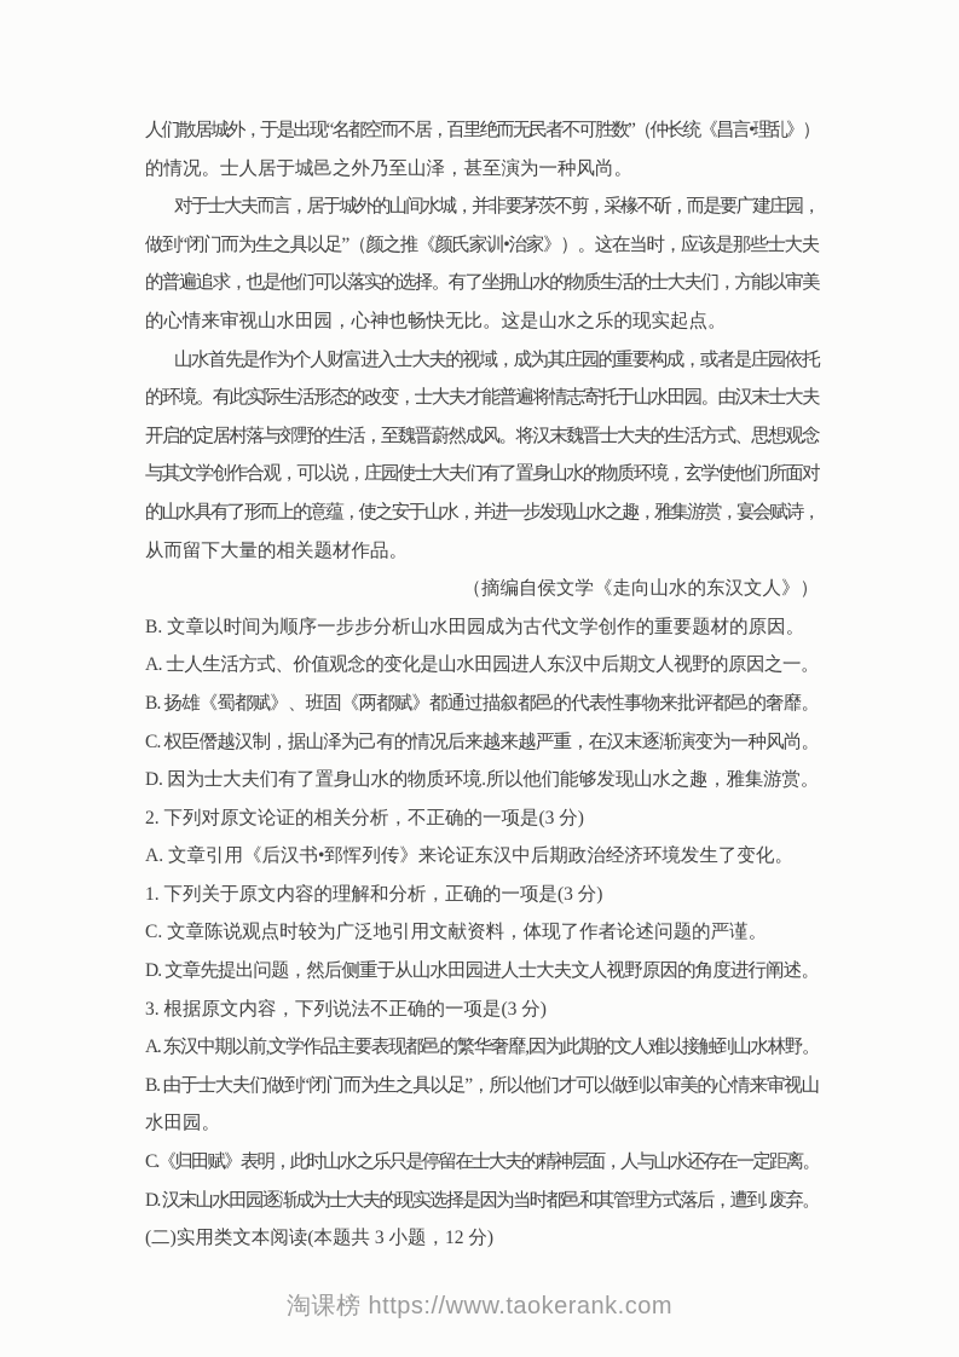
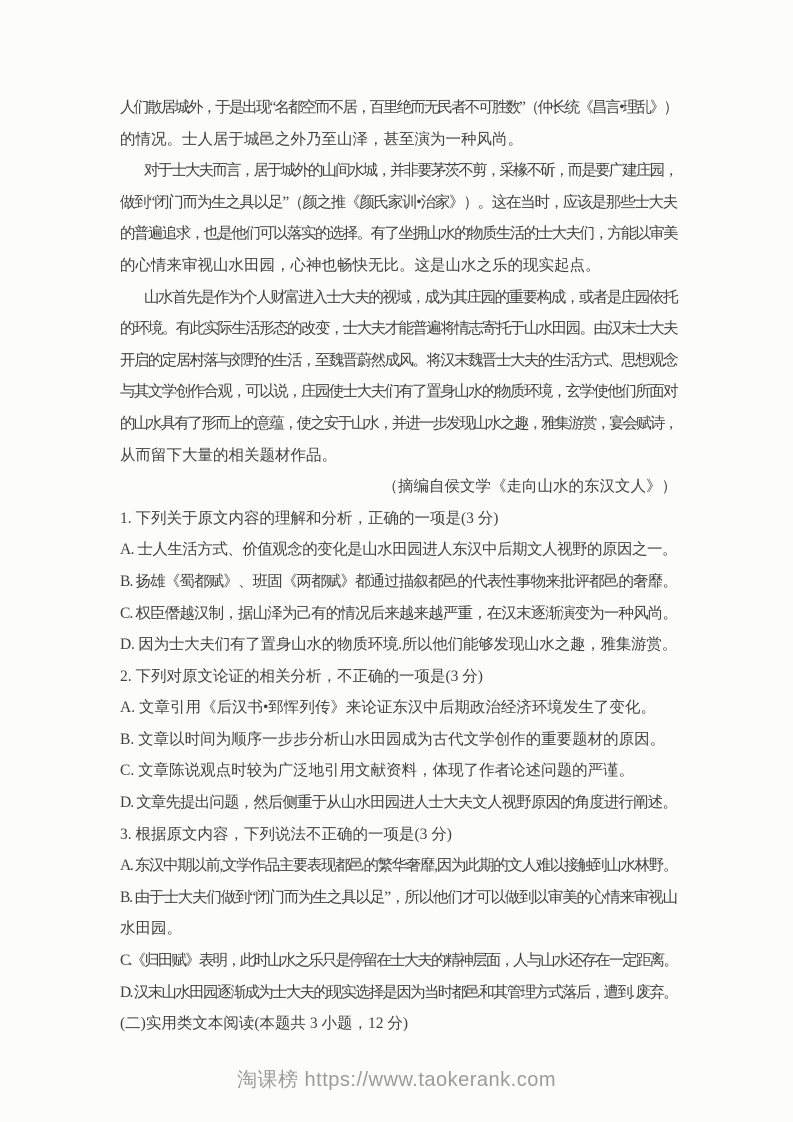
  人们散居城外，于是出现“名都空而不居，百里绝而无民者不可胜数”（仲长统《昌言•理乱》）
  的情况。士人居于城邑之外乃至山泽，甚至演为一种风尚。
  对于士大夫而言，居于城外的山间水城，并非要茅茨不剪，采椽不斫，而是要广建庄园，
  做到“闭门而为生之具以足”（颜之推《颜氏家训•治家》）。这在当时，应该是那些士大夫
  的普遍追求，也是他们可以落实的选择。有了坐拥山水的物质生活的士大夫们，方能以审美
  的心情来审视山水田园，心神也畅快无比。这是山水之乐的现实起点。
  山水首先是作为个人财富进入士大夫的视域，成为其庄园的重要构成，或者是庄园依托
  的环境。有此实际生活形态的改变，士大夫才能普遍将情志寄托于山水田园。由汉末士大夫
  开启的定居村落与郊野的生活，至魏晋蔚然成风。将汉末魏晋士大夫的生活方式、思想观念
  与其文学创作合观，可以说，庄园使士大夫们有了置身山水的物质环境，玄学使他们所面对
  的山水具有了形而上的意蕴，使之安于山水，并进一步发现山水之趣，雅集游赏，宴会赋诗，
  从而留下大量的相关题材作品。
  （摘编自侯文学《走向山水的东汉文人》）
- B. 文章以时间为顺序一步步分析山水田园成为古代文学创作的重要题材的原因。
+ 1. 下列关于原文内容的理解和分析，正确的一项是(3 分)
  A. 士人生活方式、价值观念的变化是山水田园进人东汉中后期文人视野的原因之一。
  B. 扬雄《蜀都赋》、班固《两都赋》都通过描叙都邑的代表性事物来批评都邑的奢靡。
  C. 权臣僭越汉制，据山泽为己有的情况后来越来越严重，在汉末逐渐演变为一种风尚。
  D. 因为士大夫们有了置身山水的物质环境.所以他们能够发现山水之趣，雅集游赏。
  2. 下列对原文论证的相关分析，不正确的一项是(3 分)
  A. 文章引用《后汉书•郅恽列传》来论证东汉中后期政治经济环境发生了变化。
- 1. 下列关于原文内容的理解和分析，正确的一项是(3 分)
+ B. 文章以时间为顺序一步步分析山水田园成为古代文学创作的重要题材的原因。
  C. 文章陈说观点时较为广泛地引用文献资料，体现了作者论述问题的严谨。
  D. 文章先提出问题，然后侧重于从山水田园进人士大夫文人视野原因的角度进行阐述。
  3. 根据原文内容，下列说法不正确的一项是(3 分)
  A. 东汉中期以前,文学作品主要表现都邑的繁华奢靡,因为此期的文人难以接触到山水林野。
  B. 由于士大夫们做到“闭门而为生之具以足”，所以他们才可以做到以审美的心情来审视山
  水田园。
  C.《归田赋》表明，此时山水之乐只是停留在士大夫的精神层面，人与山水还存在一定距离。
  D. 汉末山水田园逐渐成为士大夫的现实选择是因为当时都邑和其管理方式落后，遭到. 废弃。
  (二)实用类文本阅读(本题共 3 小题，12 分)
  淘课榜 https://www.taokerank.com
